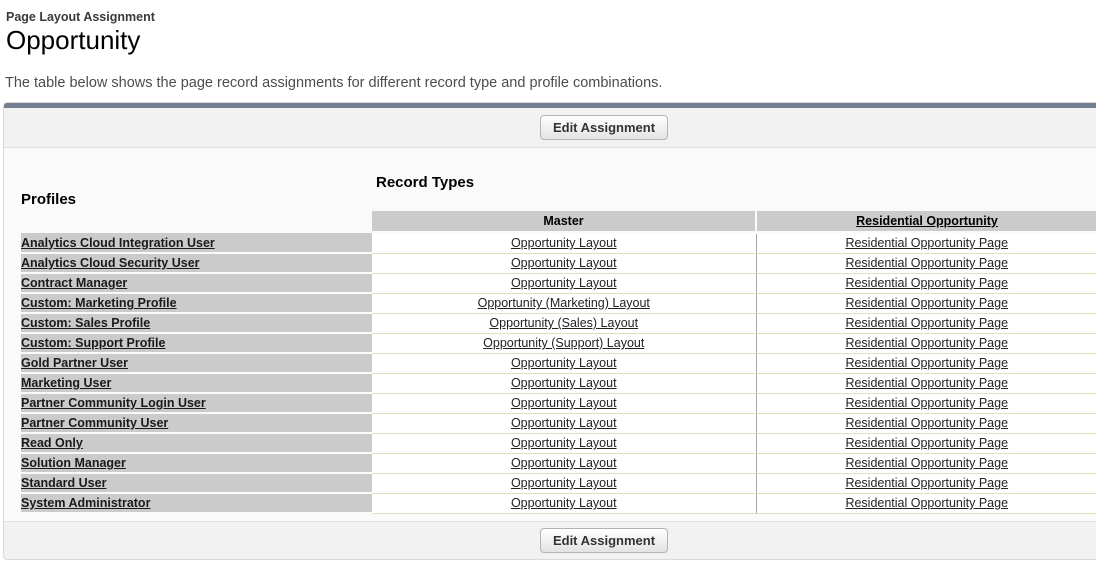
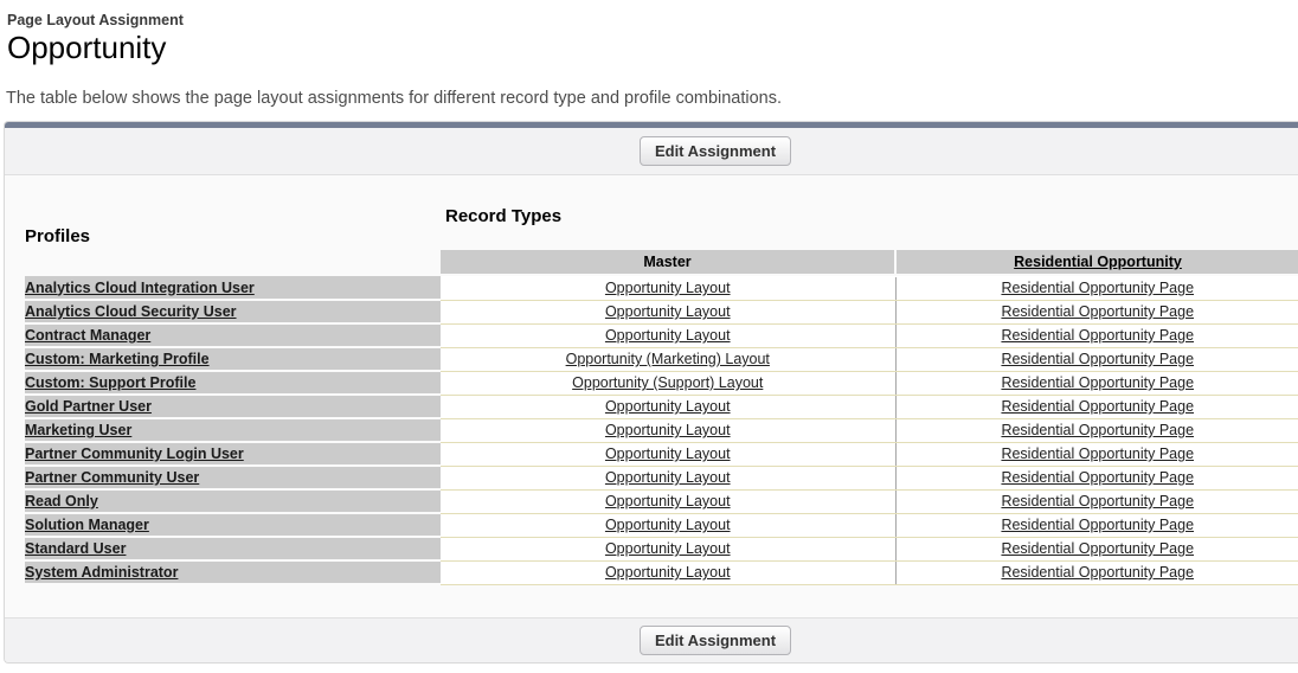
  Page Layout Assignment
  Opportunity
- The table below shows the page record assignments for different record type and profile combinations.
+ The table below shows the page layout assignments for different record type and profile combinations.
  Edit Assignment
  Record Types
  Profiles
  	Master	Residential Opportunity
  Analytics Cloud Integration User	Opportunity Layout	Residential Opportunity Page
  Analytics Cloud Security User	Opportunity Layout	Residential Opportunity Page
  Contract Manager	Opportunity Layout	Residential Opportunity Page
  Custom: Marketing Profile	Opportunity (Marketing) Layout	Residential Opportunity Page
- Custom: Sales Profile	Opportunity (Sales) Layout	Residential Opportunity Page
  Custom: Support Profile	Opportunity (Support) Layout	Residential Opportunity Page
  Gold Partner User	Opportunity Layout	Residential Opportunity Page
  Marketing User	Opportunity Layout	Residential Opportunity Page
  Partner Community Login User	Opportunity Layout	Residential Opportunity Page
  Partner Community User	Opportunity Layout	Residential Opportunity Page
  Read Only	Opportunity Layout	Residential Opportunity Page
  Solution Manager	Opportunity Layout	Residential Opportunity Page
  Standard User	Opportunity Layout	Residential Opportunity Page
  System Administrator	Opportunity Layout	Residential Opportunity Page
  Edit Assignment
